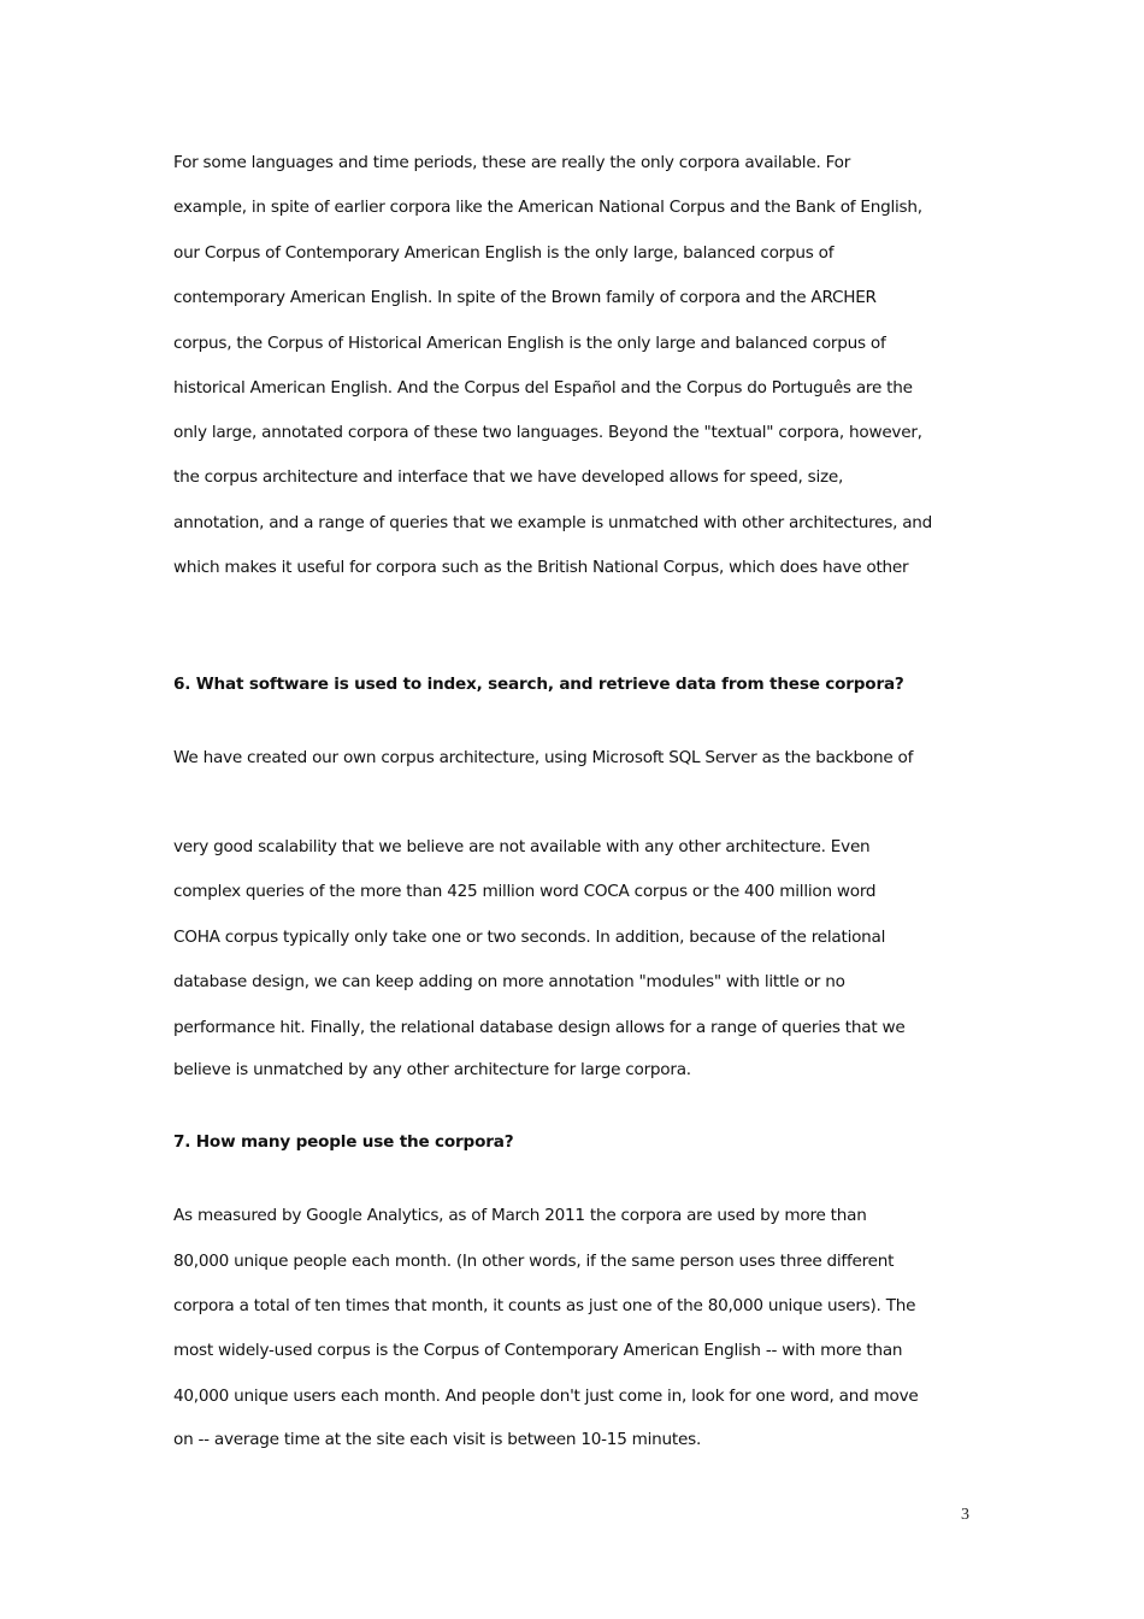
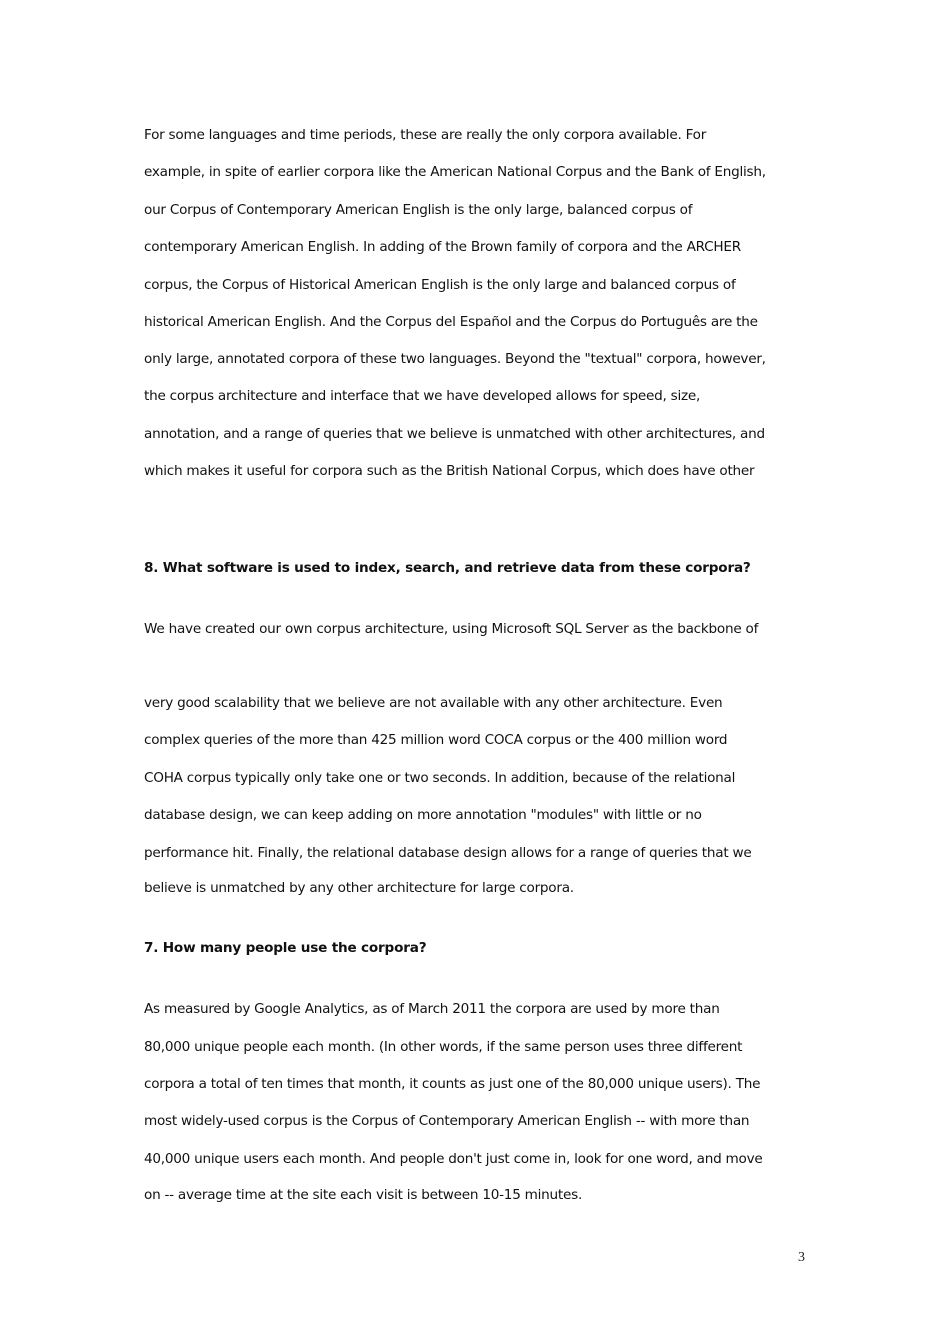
  For some languages and time periods, these are really the only corpora available. For
  example, in spite of earlier corpora like the American National Corpus and the Bank of English,
  our Corpus of Contemporary American English is the only large, balanced corpus of
- contemporary American English. In spite of the Brown family of corpora and the ARCHER
+ contemporary American English. In adding of the Brown family of corpora and the ARCHER
  corpus, the Corpus of Historical American English is the only large and balanced corpus of
  historical American English. And the Corpus del Español and the Corpus do Português are the
  only large, annotated corpora of these two languages. Beyond the "textual" corpora, however,
  the corpus architecture and interface that we have developed allows for speed, size,
- annotation, and a range of queries that we example is unmatched with other architectures, and
+ annotation, and a range of queries that we believe is unmatched with other architectures, and
  which makes it useful for corpora such as the British National Corpus, which does have other
- 6. What software is used to index, search, and retrieve data from these corpora?
+ 8. What software is used to index, search, and retrieve data from these corpora?
  We have created our own corpus architecture, using Microsoft SQL Server as the backbone of
  very good scalability that we believe are not available with any other architecture. Even
  complex queries of the more than 425 million word COCA corpus or the 400 million word
  COHA corpus typically only take one or two seconds. In addition, because of the relational
  database design, we can keep adding on more annotation "modules" with little or no
  performance hit. Finally, the relational database design allows for a range of queries that we
  believe is unmatched by any other architecture for large corpora.
  7. How many people use the corpora?
  As measured by Google Analytics, as of March 2011 the corpora are used by more than
  80,000 unique people each month. (In other words, if the same person uses three different
  corpora a total of ten times that month, it counts as just one of the 80,000 unique users). The
  most widely-used corpus is the Corpus of Contemporary American English -- with more than
  40,000 unique users each month. And people don't just come in, look for one word, and move
  on -- average time at the site each visit is between 10-15 minutes.
  3
